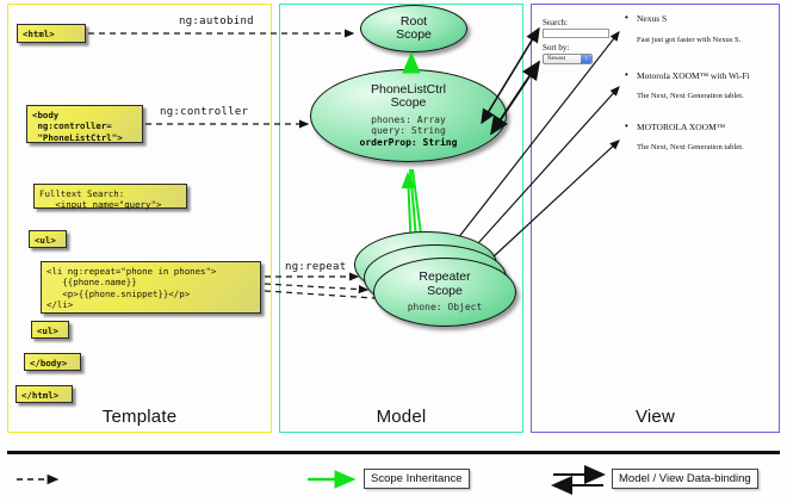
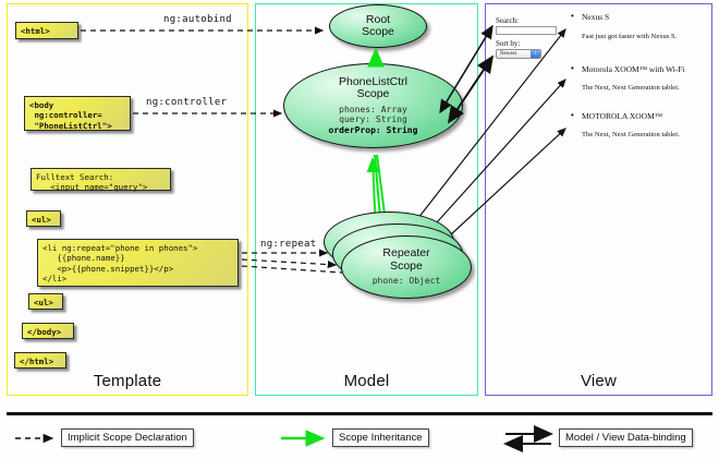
  Template
  Model
  View
  <html>
  <body
  ng:controller=
  "PhoneListCtrl">
  Fulltext Search:
  <input name="query">
  <ul>
  <li ng:repeat="phone in phones">
  {{phone.name}}
  <p>{{phone.snippet}}</p>
  </li>
  <ul>
  </body>
  </html>
  Root
  Scope
  PhoneListCtrl
  Scope
  phones: Array
  query: String
  orderProp: String
  Repeater
  Scope
  phone: Object
  Search:
  Sort by:
  •
  Nexus S
  •
  Motorola XOOM™ with Wi-Fi
  •
  MOTOROLA XOOM™
  ng:autobind
  ng:controller
  ng:repeat
+ Implicit Scope Declaration
  Scope Inheritance
  Model / View Data-binding
